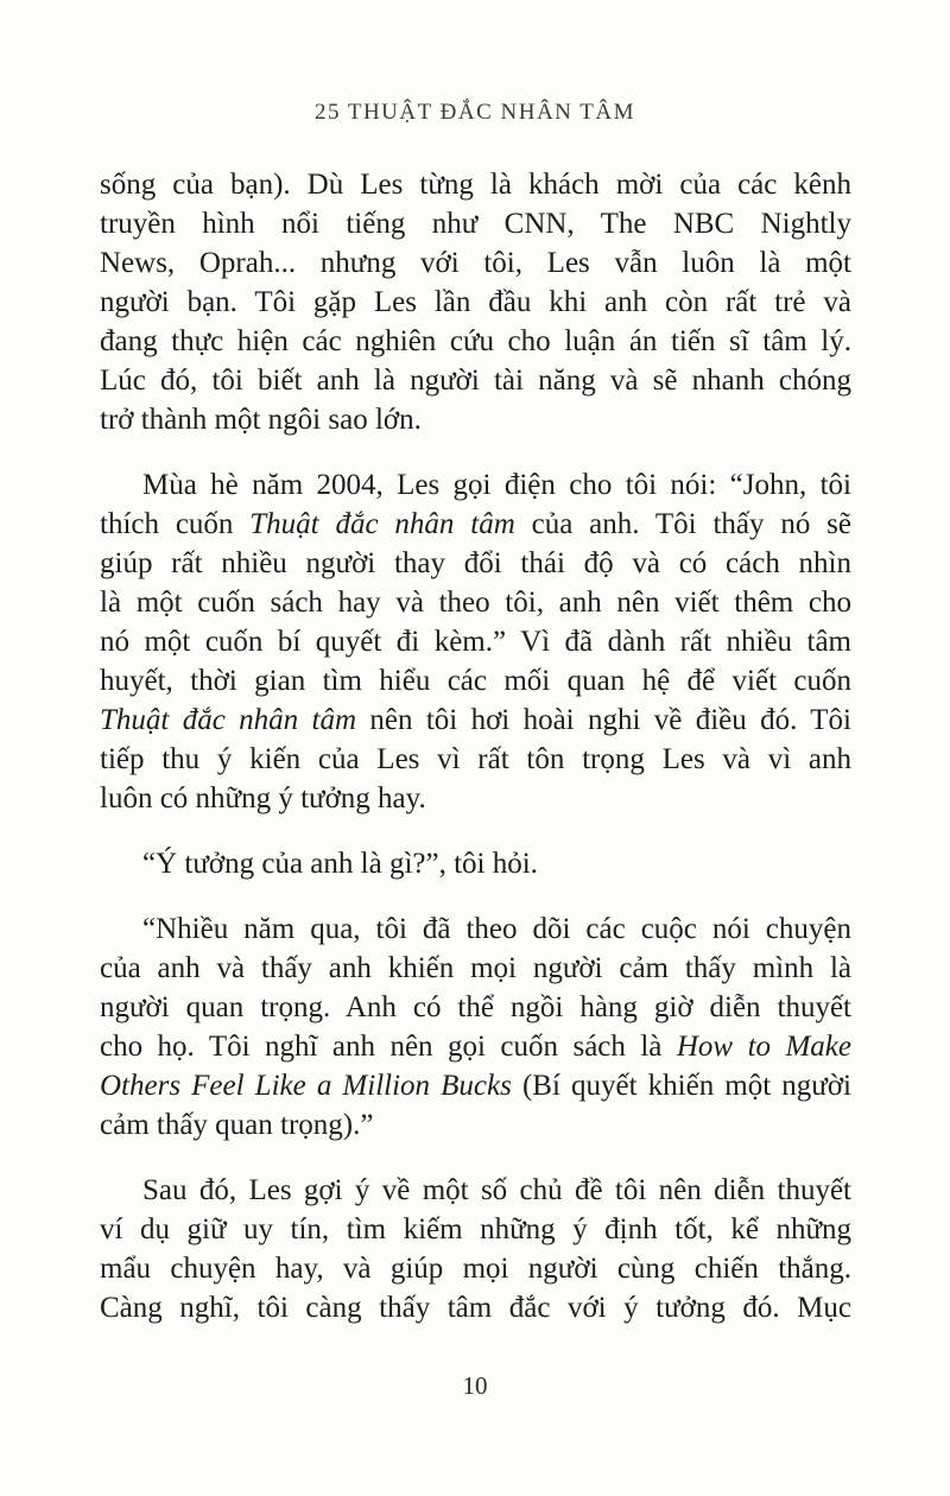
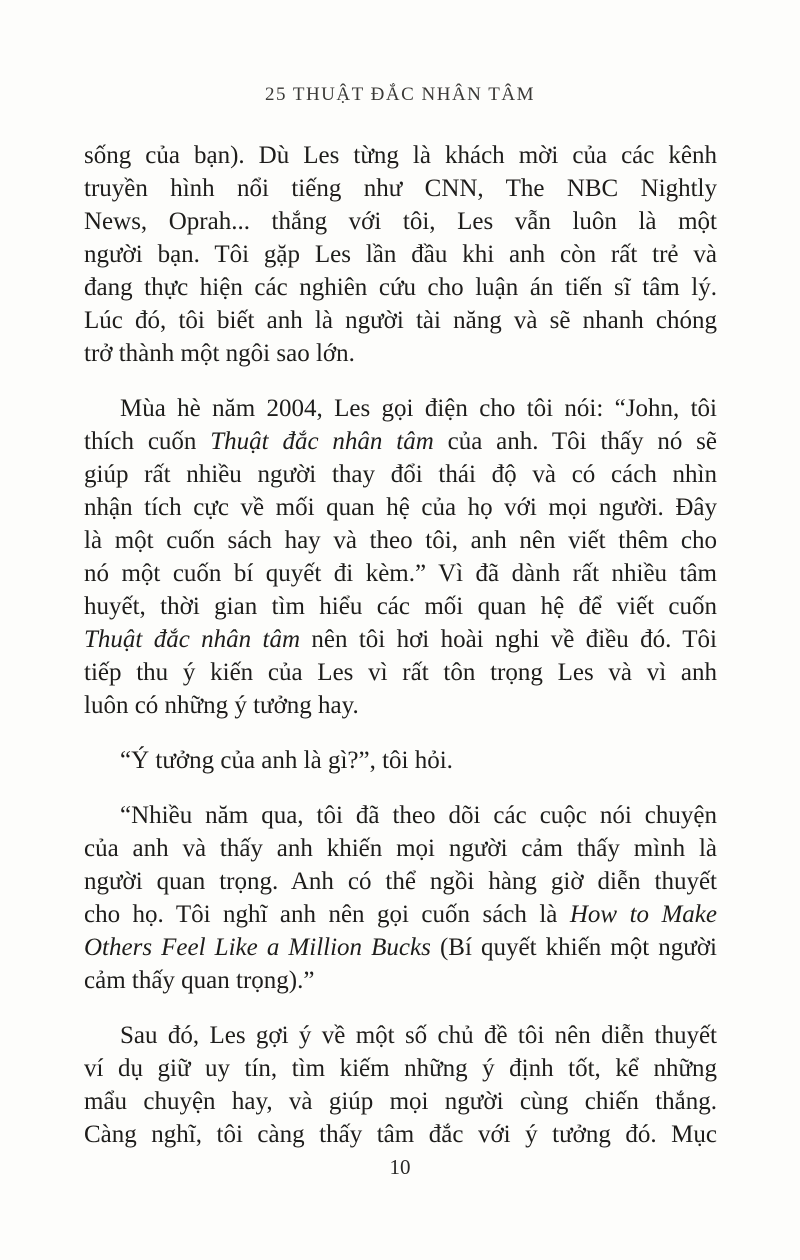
  25 THUẬT ĐẮC NHÂN TÂM
  sống của bạn). Dù Les từng là khách mời của các kênh
  truyền hình nổi tiếng như CNN, The NBC Nightly
- News, Oprah... nhưng với tôi, Les vẫn luôn là một
+ News, Oprah... thắng với tôi, Les vẫn luôn là một
  người bạn. Tôi gặp Les lần đầu khi anh còn rất trẻ và
  đang thực hiện các nghiên cứu cho luận án tiến sĩ tâm lý.
  Lúc đó, tôi biết anh là người tài năng và sẽ nhanh chóng
  trở thành một ngôi sao lớn.
  Mùa hè năm 2004, Les gọi điện cho tôi nói: “John, tôi
  thích cuốn Thuật đắc nhân tâm của anh. Tôi thấy nó sẽ
  giúp rất nhiều người thay đổi thái độ và có cách nhìn
+ nhận tích cực về mối quan hệ của họ với mọi người. Đây
  là một cuốn sách hay và theo tôi, anh nên viết thêm cho
  nó một cuốn bí quyết đi kèm.” Vì đã dành rất nhiều tâm
  huyết, thời gian tìm hiểu các mối quan hệ để viết cuốn
  Thuật đắc nhân tâm nên tôi hơi hoài nghi về điều đó. Tôi
  tiếp thu ý kiến của Les vì rất tôn trọng Les và vì anh
  luôn có những ý tưởng hay.
  “Ý tưởng của anh là gì?”, tôi hỏi.
  “Nhiều năm qua, tôi đã theo dõi các cuộc nói chuyện
  của anh và thấy anh khiến mọi người cảm thấy mình là
  người quan trọng. Anh có thể ngồi hàng giờ diễn thuyết
  cho họ. Tôi nghĩ anh nên gọi cuốn sách là How to Make
  Others Feel Like a Million Bucks (Bí quyết khiến một người
  cảm thấy quan trọng).”
  Sau đó, Les gợi ý về một số chủ đề tôi nên diễn thuyết
  ví dụ giữ uy tín, tìm kiếm những ý định tốt, kể những
  mẩu chuyện hay, và giúp mọi người cùng chiến thắng.
  Càng nghĩ, tôi càng thấy tâm đắc với ý tưởng đó. Mục
  10
